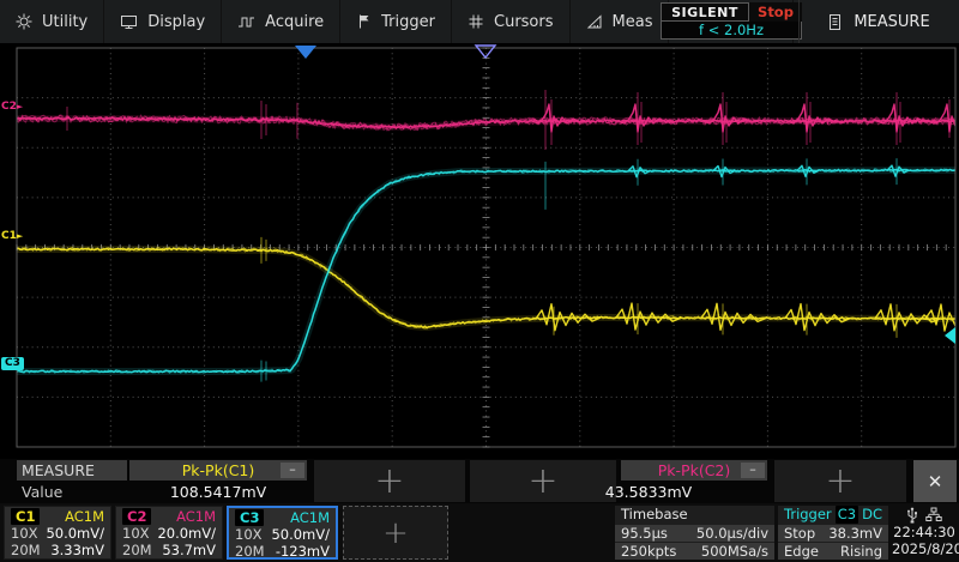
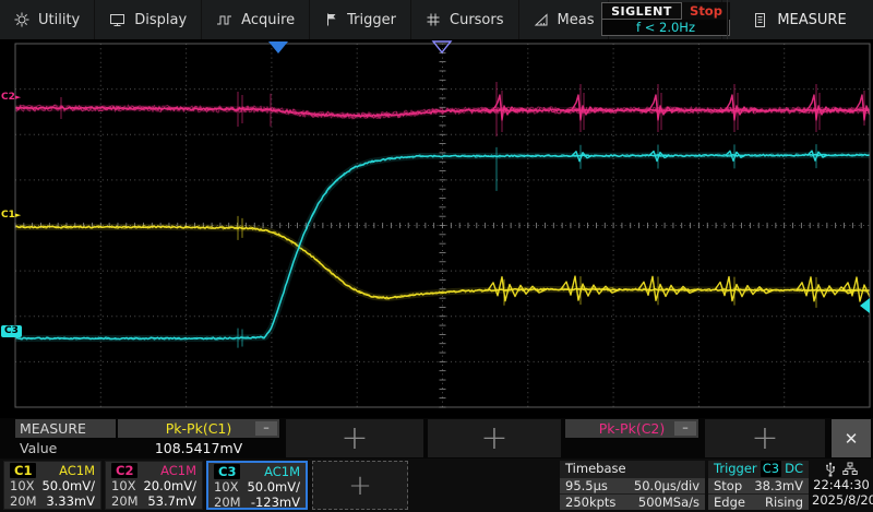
  Utility
  Display
  Acquire
  Trigger
  Cursors
  Meas
  SIGLENT
  Stop
  f < 2.0Hz
  MEASURE
  C2►
  C1►
  C3
  MEASURE
  Value
  Pk-Pk(C1)
  –
  108.5417mV
  +
  +
  Pk-Pk(C2)
  –
- 43.5833mV
  +
  ✕
  C1
  AC1M
  10X
  50.0mV/
  20M
  3.33mV
  C2
  AC1M
  10X
  20.0mV/
  20M
  53.7mV
  C3
  AC1M
  10X
  50.0mV/
  20M
  -123mV
  +
  Timebase
  95.5µs
  50.0µs/div
  250kpts
  500MSa/s
  Trigger
  C3
  DC
  Stop
  38.3mV
  Edge
  Rising
  22:44:30
  2025/8/20
